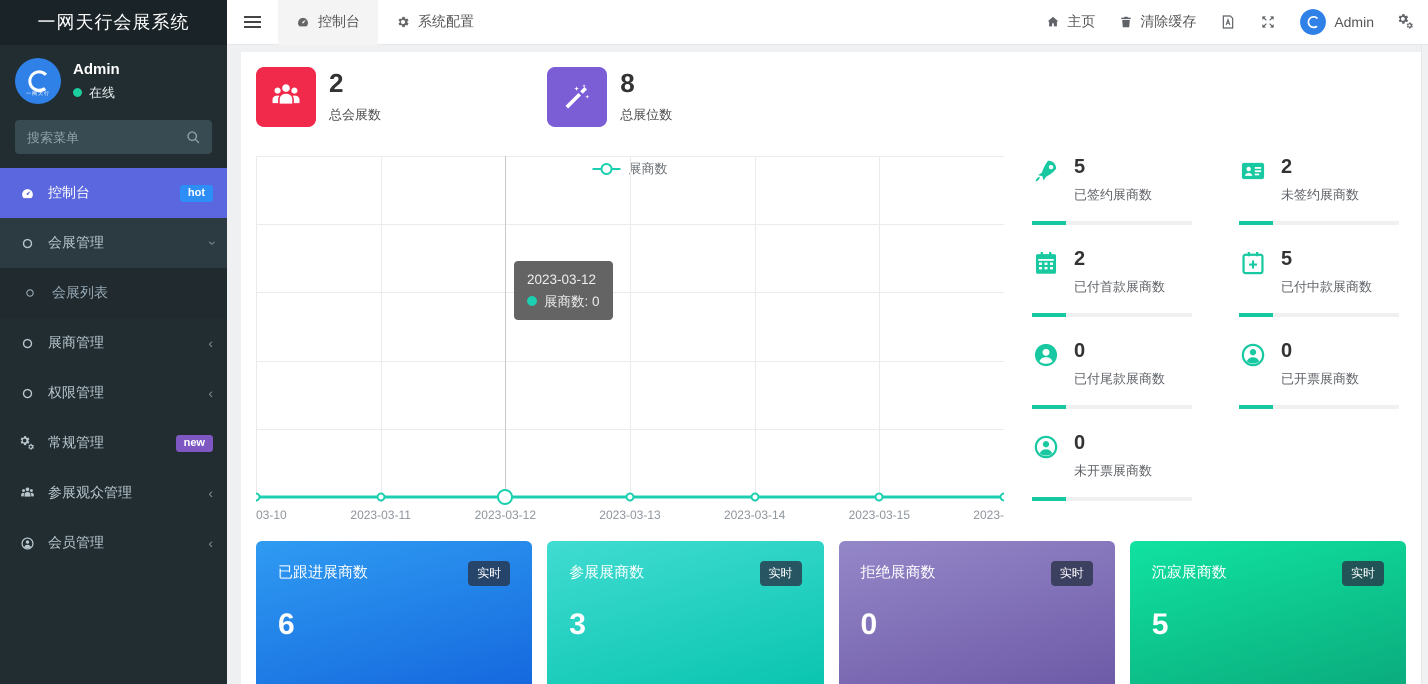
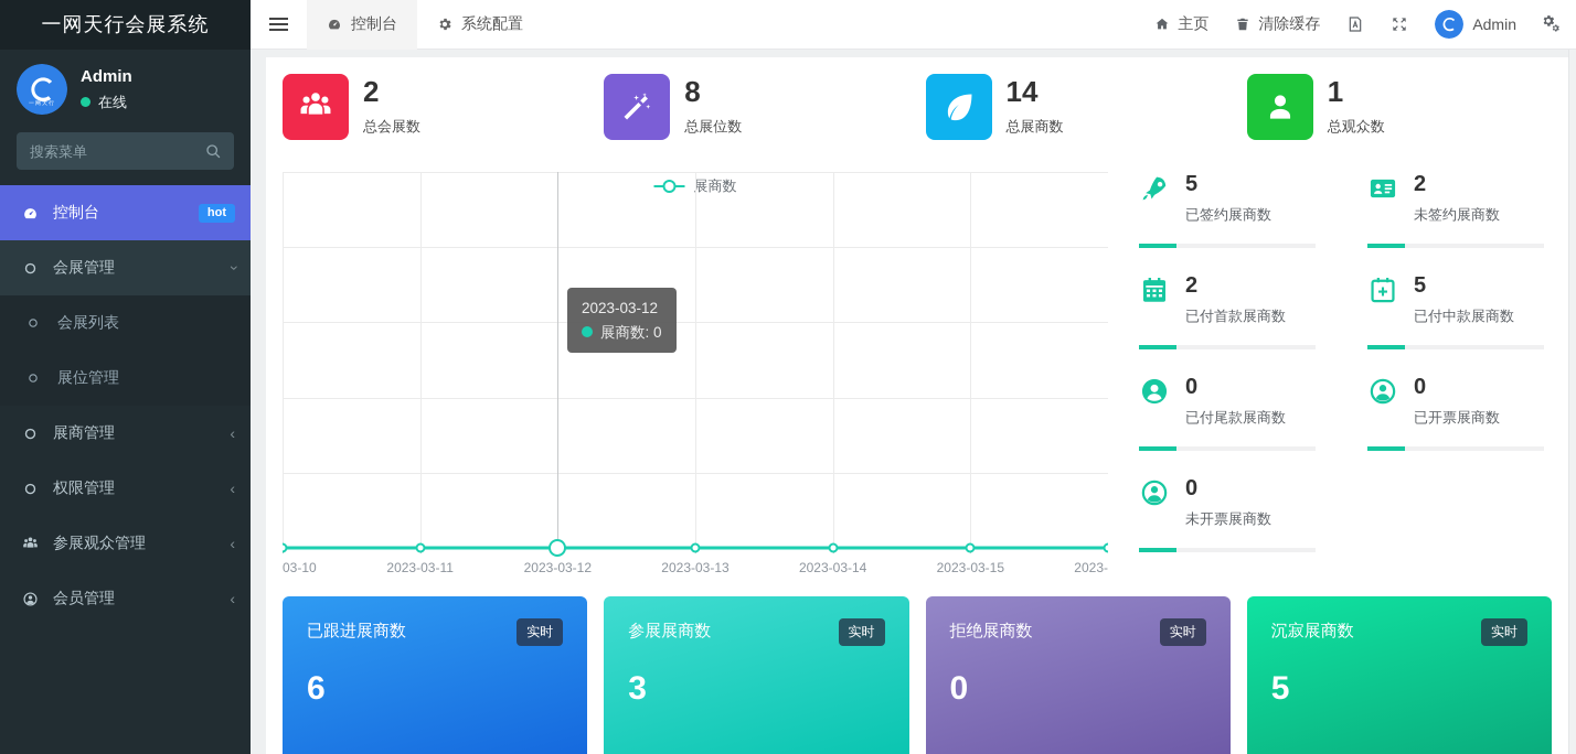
  一网天行会展系统
  Admin
  在线
  搜索菜单
  控制台
  hot
  会展管理
  会展列表
+ 展位管理
  展商管理
  ‹
  权限管理
  ‹
- 常规管理
- new
  参展观众管理
  ‹
  会员管理
  ‹
  控制台
  系统配置
  主页
  清除缓存
  Admin
  2
  总会展数
  8
  总展位数
+ 14
+ 总展商数
+ 1
+ 总观众数
  展商数
  2023-03-11
  2023-03-12
  2023-03-13
  2023-03-14
  2023-03-15
  2023-03-12
  展商数: 0
  5
  已签约展商数
  2
  未签约展商数
  2
  已付首款展商数
  5
  已付中款展商数
  0
  已付尾款展商数
  0
  已开票展商数
  0
  未开票展商数
  已跟进展商数
  实时
  6
  参展展商数
  实时
  3
  拒绝展商数
  实时
  0
  沉寂展商数
  实时
  5
